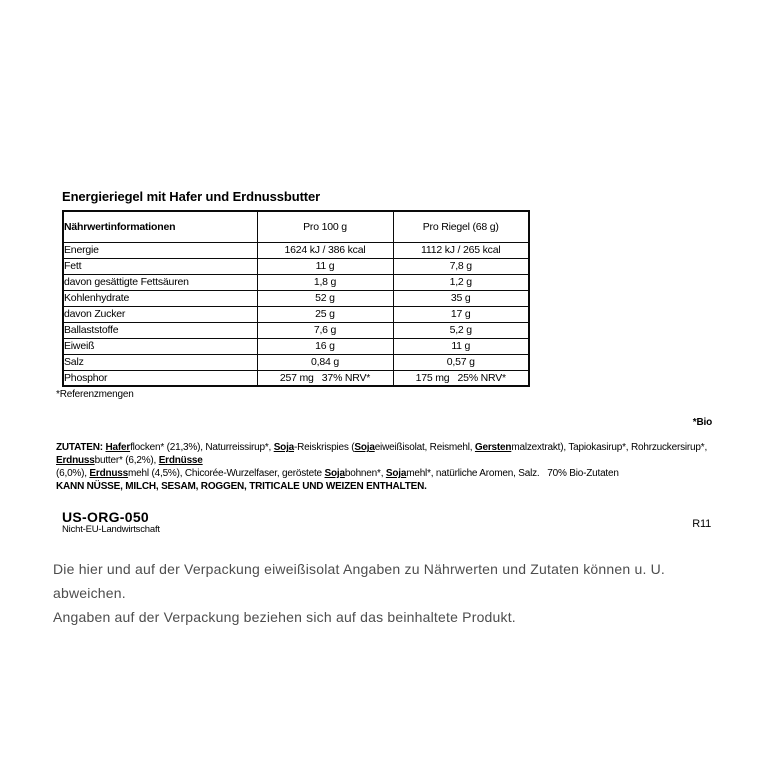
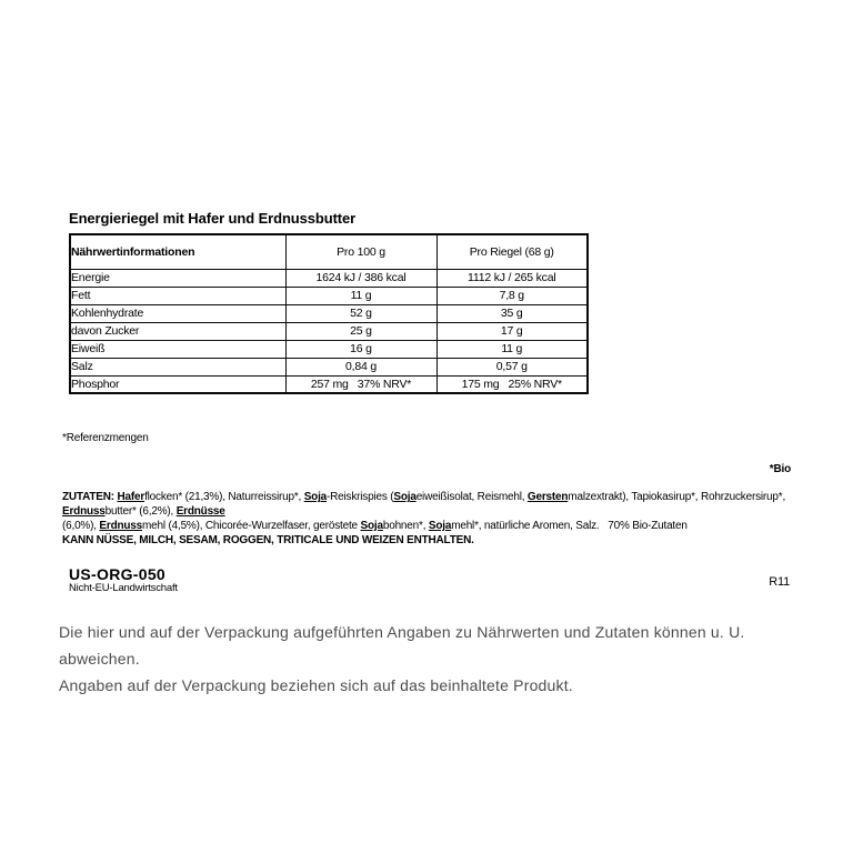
  Energieriegel mit Hafer und Erdnussbutter
  Nährwertinformationen	Pro 100 g	Pro Riegel (68 g)
  Energie	1624 kJ / 386 kcal	1112 kJ / 265 kcal
  Fett	11 g	7,8 g
- davon gesättigte Fettsäuren	1,8 g	1,2 g
  Kohlenhydrate	52 g	35 g
  davon Zucker	25 g	17 g
- Ballaststoffe	7,6 g	5,2 g
  Eiweiß	16 g	11 g
  Salz	0,84 g	0,57 g
  Phosphor	257 mg 37% NRV*	175 mg 25% NRV*
  *Referenzmengen
  *Bio
  ZUTATEN: Haferflocken* (21,3%), Naturreissirup*, Soja-Reiskrispies (Sojaeiweißisolat, Reismehl, Gerstenmalzextrakt), Tapiokasirup*, Rohrzuckersirup*, Erdnussbutter* (6,2%), Erdnüsse
  (6,0%), Erdnussmehl (4,5%), Chicorée-Wurzelfaser, geröstete Sojabohnen*, Sojamehl*, natürliche Aromen, Salz. 70% Bio-Zutaten
  KANN NÜSSE, MILCH, SESAM, ROGGEN, TRITICALE UND WEIZEN ENTHALTEN.
  US-ORG-050
  Nicht-EU-Landwirtschaft
  R11
- Die hier und auf der Verpackung eiweißisolat Angaben zu Nährwerten und Zutaten können u. U. abweichen.
+ Die hier und auf der Verpackung aufgeführten Angaben zu Nährwerten und Zutaten können u. U. abweichen.
  Angaben auf der Verpackung beziehen sich auf das beinhaltete Produkt.
